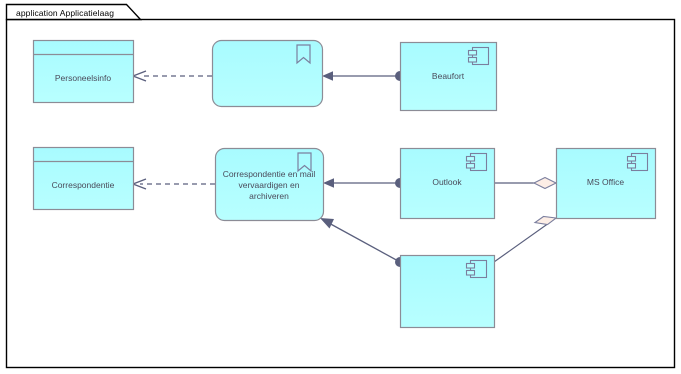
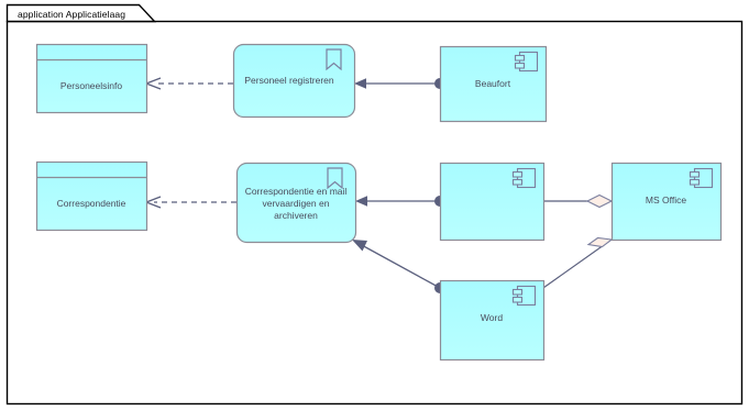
  application Applicatielaag
  Personeelsinfo
+ Personeel registreren
  Beaufort
  Correspondentie
  Correspondentie en mail
  vervaardigen en
  archiveren
- Outlook
  MS Office
+ Word
